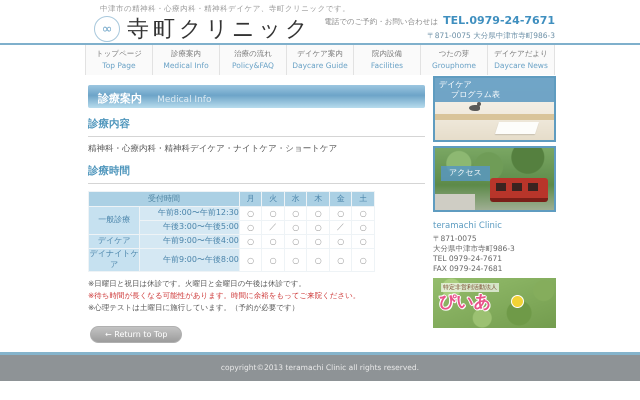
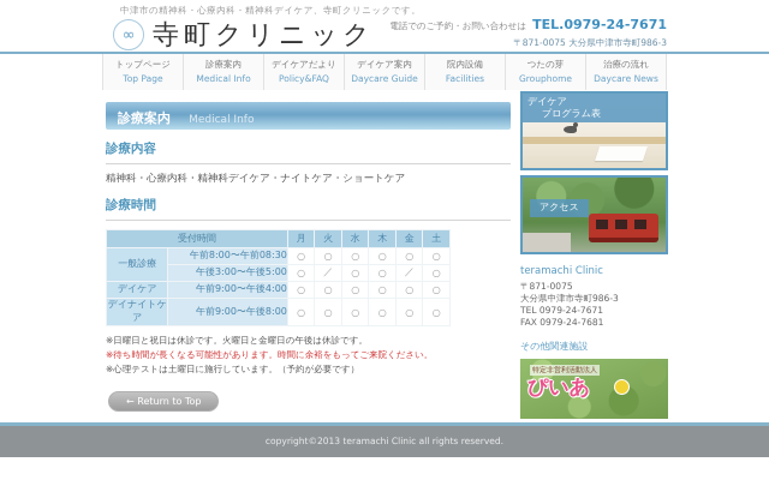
  中津市の精神科・心療内科・精神科デイケア、寺町クリニックです。
  ∞
  寺町クリニック
  電話でのご予約・お問い合わせは TEL.0979-24-7671
  〒871-0075 大分県中津市寺町986-3
  トップページ
  Top Page
  診療案内
  Medical Info
- 治療の流れ
+ デイケアだより
  Policy&FAQ
  デイケア案内
  Daycare Guide
  院内設備
  Facilities
  つたの芽
  Grouphome
- デイケアだより
+ 治療の流れ
  Daycare News
  診療案内 Medical Info
  診療内容
  精神科・心療内科・精神科デイケア・ナイトケア・ショートケア
  診療時間
  受付時間	月	火	水	木	金	土
- 一般診療	午前8:00〜午前12:30	○	○	○	○	○	○
+ 一般診療	午前8:00〜午前08:30	○	○	○	○	○	○
  午後3:00〜午後5:00	○	／	○	○	／	○
  デイケア	午前9:00〜午後4:00	○	○	○	○	○	○
  デイナイトケア	午前9:00〜午後8:00	○	○	○	○	○	○
  ※日曜日と祝日は休診です。火曜日と金曜日の午後は休診です。
  ※待ち時間が長くなる可能性があります。時間に余裕をもってご来院ください。
  ※心理テストは土曜日に施行しています。（予約が必要です）
  ← Return to Top
  デイケア
  プログラム表
  アクセス
  teramachi Clinic
  〒871-0075
  大分県中津市寺町986-3
  TEL 0979-24-7671
  FAX 0979-24-7681
+ その他関連施設
  ぴいあ
  copyright©2013 teramachi Clinic all rights reserved.
